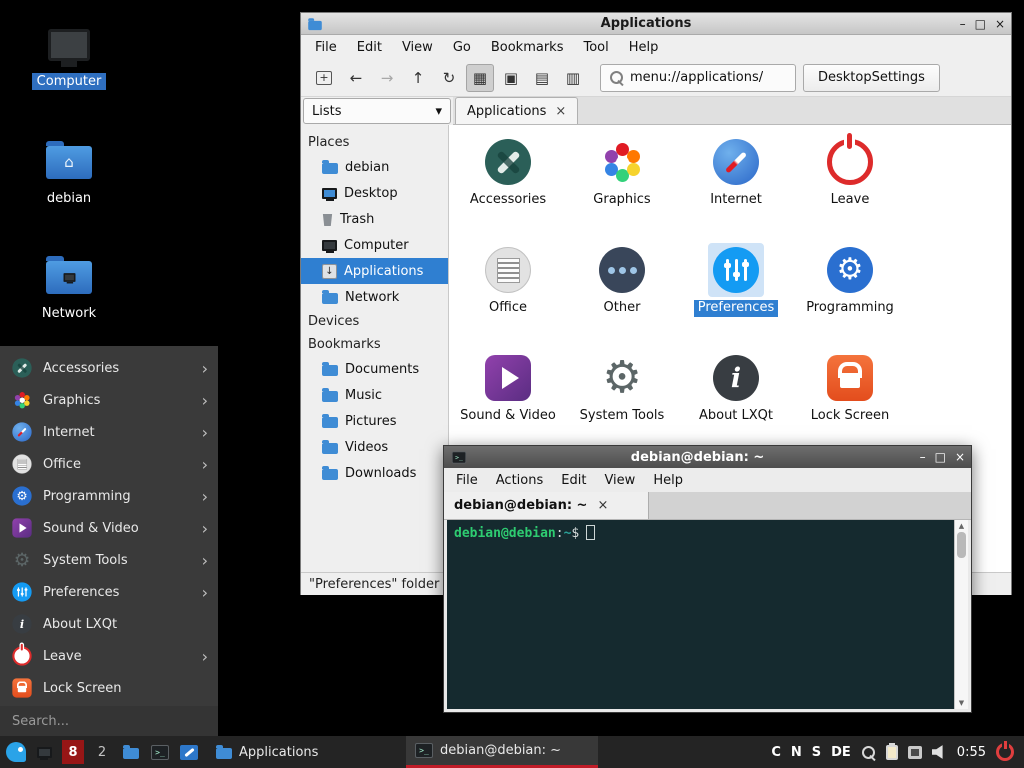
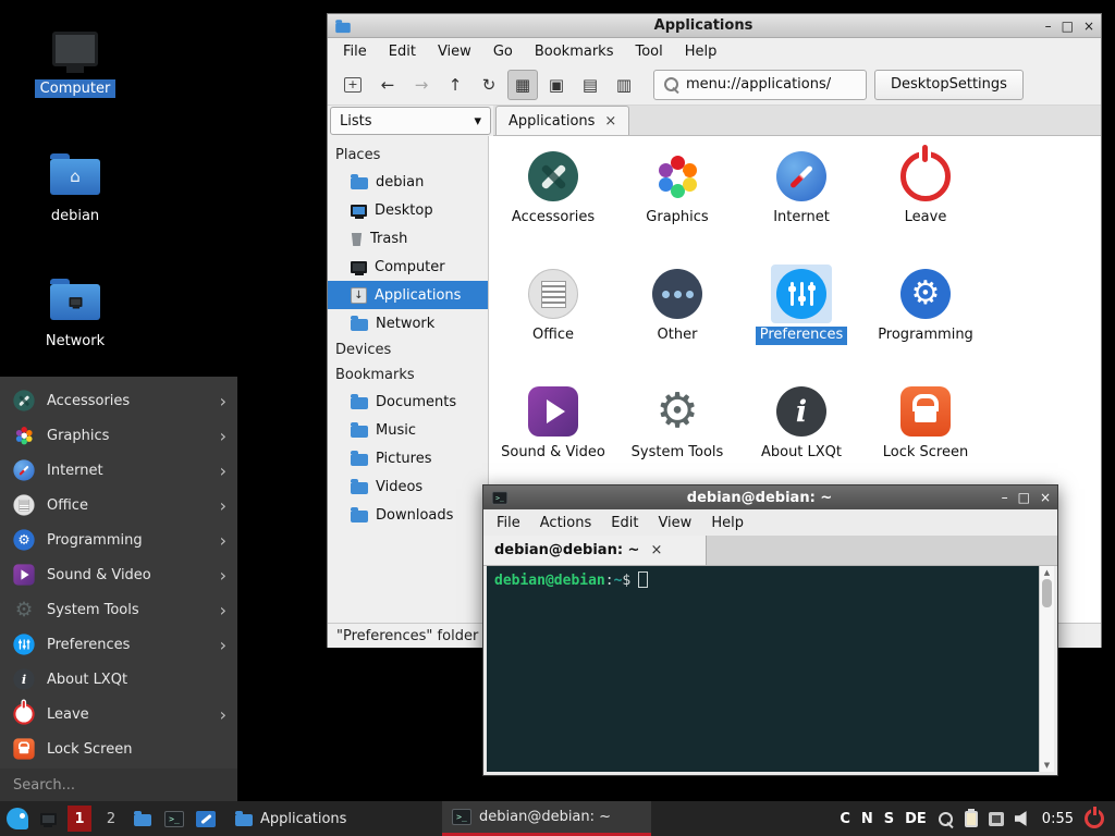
  Computer
  ⌂
  debian
  Network
  Accessories
  ›
  Graphics
  ›
  Internet
  ›
  Office
  ›
  Programming
  ›
  Sound & Video
  ›
  System Tools
  ›
  Preferences
  ›
  About LXQt
  Leave
  ›
  Lock Screen
  Search...
  Applications
  –
  □
  ×
  File
  Edit
  View
  Go
  Bookmarks
  Tool
  Help
  +
  ←
  →
  ↑
  ↻
  ▦
  ▣
  ▤
  ▥
  menu://applications/
  DesktopSettings
  Lists
  ▾
  Applications
  ×
  Places
  debian
  Desktop
  Trash
  Computer
  ↓
  Applications
  Network
  Devices
  Bookmarks
  Documents
  Music
  Pictures
  Videos
  Downloads
  Accessories
  Graphics
  Internet
  Leave
  Office
  Other
  Preferences
  Programming
  Sound & Video
  System Tools
  About LXQt
  Lock Screen
  "Preferences" folder
  debian@debian: ~
  –
  □
  ×
  File
  Actions
  Edit
  View
  Help
  debian@debian: ~
  ×
  debian@debian:~$
  ▲
  ▼
- 8
+ 1
  2
  >_
  Applications
  >_
  debian@debian: ~
  C
  N
  S
  DE
  0:55
